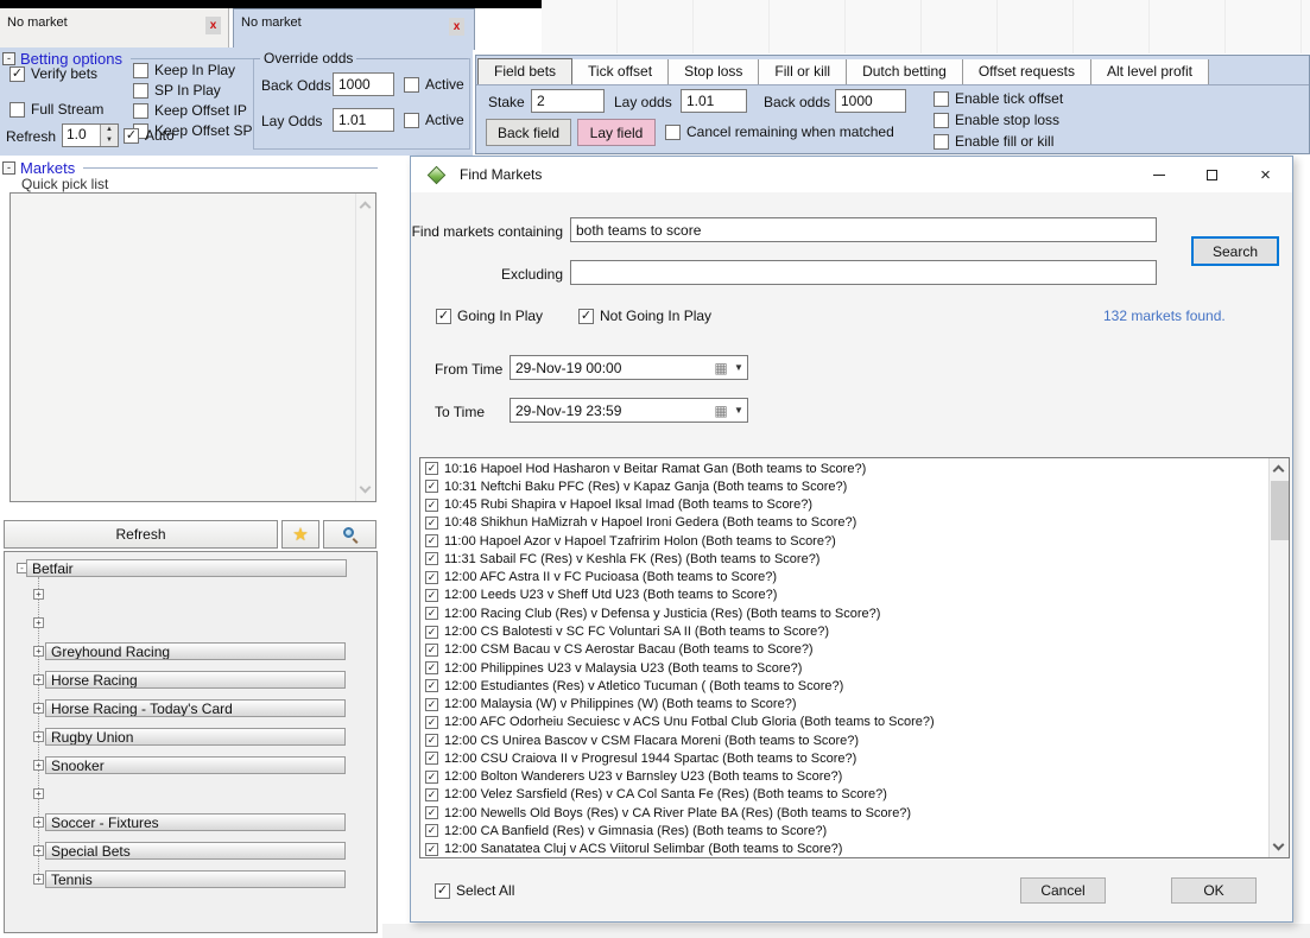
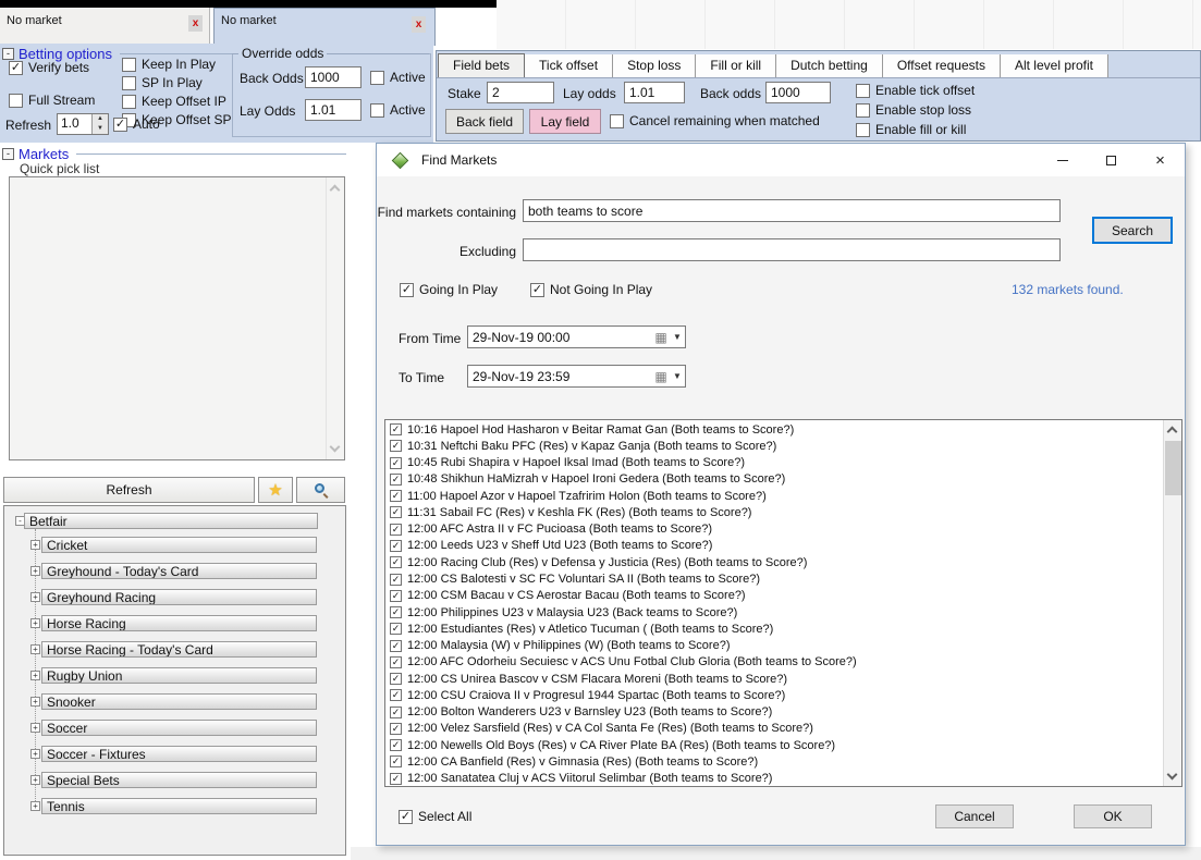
  No market
  x
  No market
  x
  -
  Betting options
  ✓
  Verify bets
  Full Stream
  Keep In Play
  SP In Play
  Keep Offset IP
  Keep Offset SP
  Refresh
  1.0
  ✓
  Auto
  Override odds
  Back Odds
  1000
  Active
  Lay Odds
  1.01
  Active
  Field bets
  Tick offset
  Stop loss
  Fill or kill
  Dutch betting
  Offset requests
  Alt level profit
  Stake
  2
  Lay odds
  1.01
  Back odds
  1000
  Back field
  Lay field
  Cancel remaining when matched
  Enable tick offset
  Enable stop loss
  Enable fill or kill
  -
  Markets
  Quick pick list
  Refresh
  ★
  -
  Betfair
  +
+ Cricket
  +
+ Greyhound - Today's Card
  +
  Greyhound Racing
  +
  Horse Racing
  +
  Horse Racing - Today's Card
  +
  Rugby Union
  +
  Snooker
  +
+ Soccer
  +
  Soccer - Fixtures
  +
  Special Bets
  +
  Tennis
  Find Markets
  ×
  Find markets containing
  both teams to score
  Search
  Excluding
  ✓
  Going In Play
  ✓
  Not Going In Play
  132 markets found.
  From Time
  29-Nov-19 00:00
  ▦
  ▼
  To Time
  29-Nov-19 23:59
  ▦
  ▼
  ✓
  10:16 Hapoel Hod Hasharon v Beitar Ramat Gan (Both teams to Score?)
  ✓
  10:31 Neftchi Baku PFC (Res) v Kapaz Ganja (Both teams to Score?)
  ✓
  10:45 Rubi Shapira v Hapoel Iksal Imad (Both teams to Score?)
  ✓
  10:48 Shikhun HaMizrah v Hapoel Ironi Gedera (Both teams to Score?)
  ✓
  11:00 Hapoel Azor v Hapoel Tzafririm Holon (Both teams to Score?)
  ✓
  11:31 Sabail FC (Res) v Keshla FK (Res) (Both teams to Score?)
  ✓
  12:00 AFC Astra II v FC Pucioasa (Both teams to Score?)
  ✓
  12:00 Leeds U23 v Sheff Utd U23 (Both teams to Score?)
  ✓
  12:00 Racing Club (Res) v Defensa y Justicia (Res) (Both teams to Score?)
  ✓
  12:00 CS Balotesti v SC FC Voluntari SA II (Both teams to Score?)
  ✓
  12:00 CSM Bacau v CS Aerostar Bacau (Both teams to Score?)
  ✓
- 12:00 Philippines U23 v Malaysia U23 (Both teams to Score?)
+ 12:00 Philippines U23 v Malaysia U23 (Back teams to Score?)
  ✓
  12:00 Estudiantes (Res) v Atletico Tucuman ( (Both teams to Score?)
  ✓
  12:00 Malaysia (W) v Philippines (W) (Both teams to Score?)
  ✓
  12:00 AFC Odorheiu Secuiesc v ACS Unu Fotbal Club Gloria (Both teams to Score?)
  ✓
  12:00 CS Unirea Bascov v CSM Flacara Moreni (Both teams to Score?)
  ✓
  12:00 CSU Craiova II v Progresul 1944 Spartac (Both teams to Score?)
  ✓
  12:00 Bolton Wanderers U23 v Barnsley U23 (Both teams to Score?)
  ✓
  12:00 Velez Sarsfield (Res) v CA Col Santa Fe (Res) (Both teams to Score?)
  ✓
  12:00 Newells Old Boys (Res) v CA River Plate BA (Res) (Both teams to Score?)
  ✓
  12:00 CA Banfield (Res) v Gimnasia (Res) (Both teams to Score?)
  ✓
  12:00 Sanatatea Cluj v ACS Viitorul Selimbar (Both teams to Score?)
  ✓
  Select All
  Cancel
  OK
